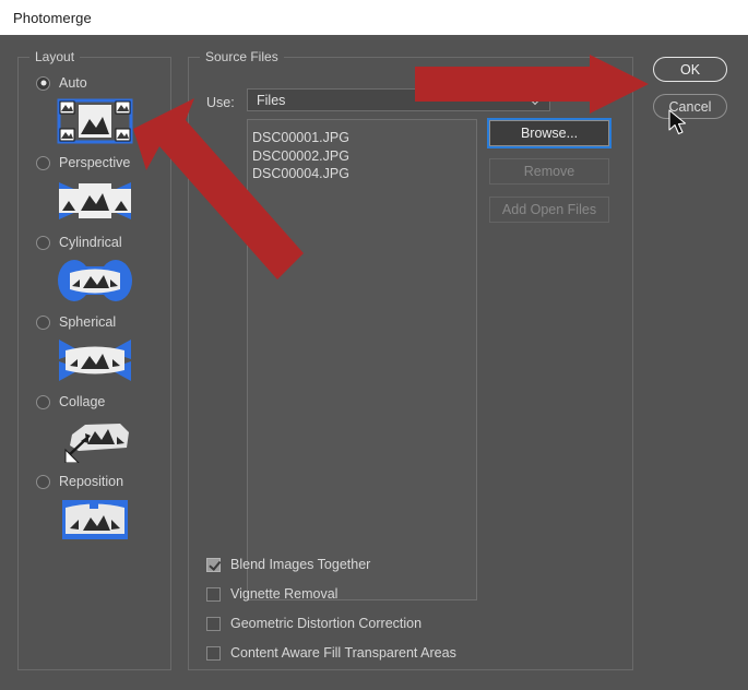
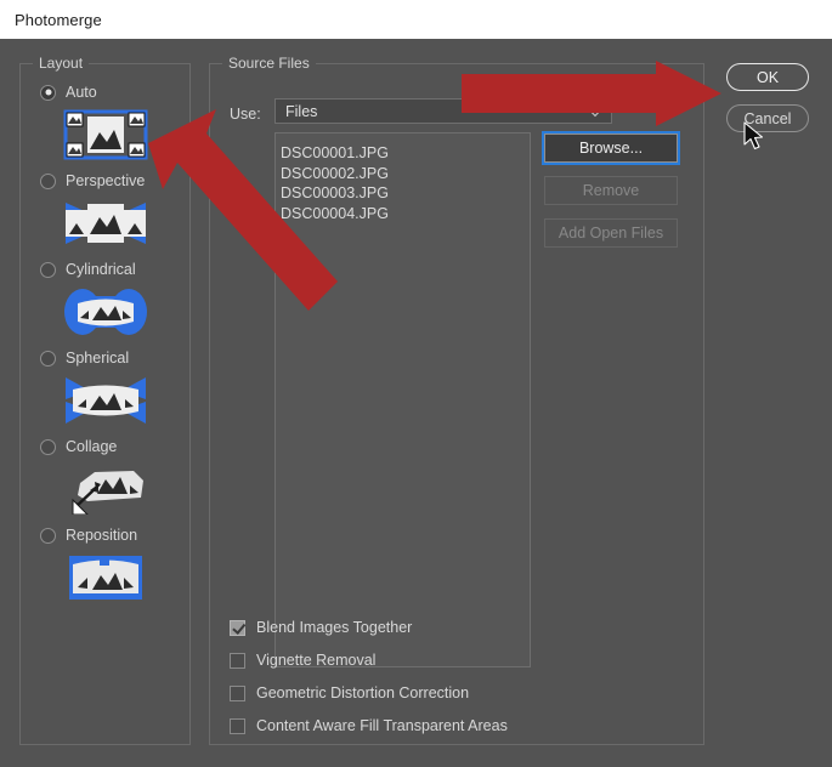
  Photomerge
  Layout
  Auto
  Perspective
  Cylindrical
  Spherical
  Collage
  Reposition
  Source Files
  Use:
  Files
  DSC00001.JPG
  DSC00002.JPG
+ DSC00003.JPG
  DSC00004.JPG
  Browse...
  Remove
  Add Open Files
  Blend Images Together
  Vignette Removal
  Geometric Distortion Correction
  Content Aware Fill Transparent Areas
  OK
  Cancel
